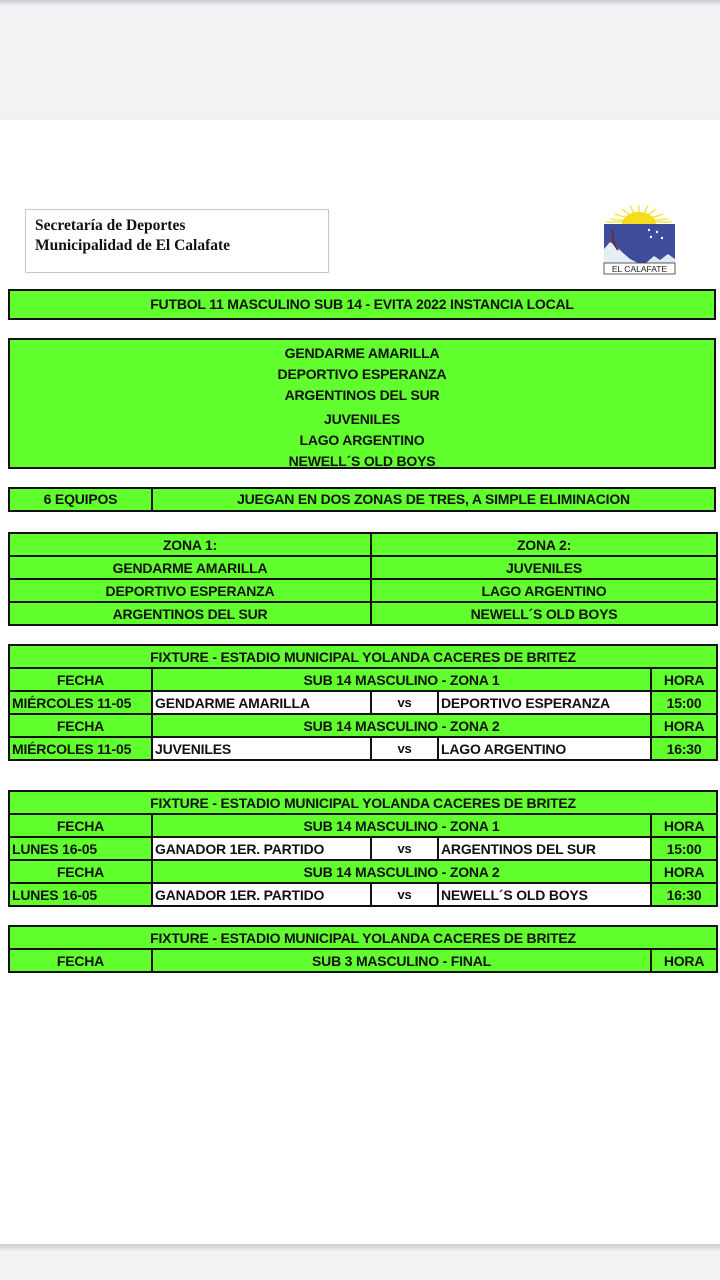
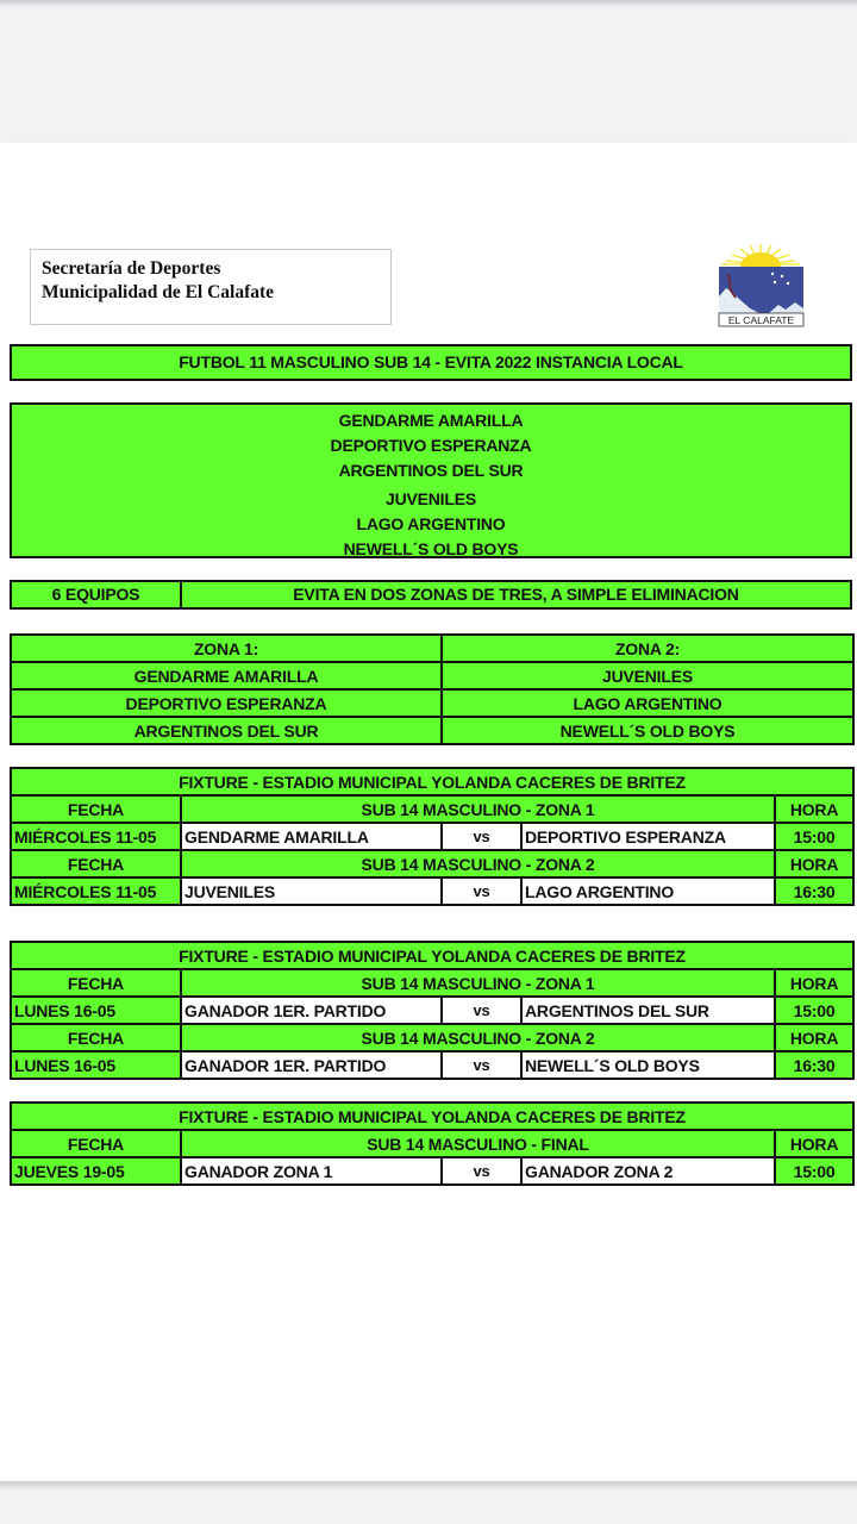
  Secretaría de Deportes
  Municipalidad de El Calafate
  EL CALAFATE
  FUTBOL 11 MASCULINO SUB 14 - EVITA 2022 INSTANCIA LOCAL
  GENDARME AMARILLA
  DEPORTIVO ESPERANZA
  ARGENTINOS DEL SUR
  JUVENILES
  LAGO ARGENTINO
  NEWELL´S OLD BOYS
  6 EQUIPOS
- JUEGAN EN DOS ZONAS DE TRES, A SIMPLE ELIMINACION
+ EVITA EN DOS ZONAS DE TRES, A SIMPLE ELIMINACION
  ZONA 1:	ZONA 2:
  GENDARME AMARILLA	JUVENILES
  DEPORTIVO ESPERANZA	LAGO ARGENTINO
  ARGENTINOS DEL SUR	NEWELL´S OLD BOYS
  FIXTURE - ESTADIO MUNICIPAL YOLANDA CACERES DE BRITEZ
  FECHA	SUB 14 MASCULINO - ZONA 1	HORA
  MIÉRCOLES 11-05	GENDARME AMARILLA	vs	DEPORTIVO ESPERANZA	15:00
  FECHA	SUB 14 MASCULINO - ZONA 2	HORA
  MIÉRCOLES 11-05	JUVENILES	vs	LAGO ARGENTINO	16:30
  FIXTURE - ESTADIO MUNICIPAL YOLANDA CACERES DE BRITEZ
  FECHA	SUB 14 MASCULINO - ZONA 1	HORA
  LUNES 16-05	GANADOR 1ER. PARTIDO	vs	ARGENTINOS DEL SUR	15:00
  FECHA	SUB 14 MASCULINO - ZONA 2	HORA
  LUNES 16-05	GANADOR 1ER. PARTIDO	vs	NEWELL´S OLD BOYS	16:30
  FIXTURE - ESTADIO MUNICIPAL YOLANDA CACERES DE BRITEZ
- FECHA	SUB 3 MASCULINO - FINAL	HORA
+ FECHA	SUB 14 MASCULINO - FINAL	HORA
+ JUEVES 19-05	GANADOR ZONA 1	vs	GANADOR ZONA 2	15:00
